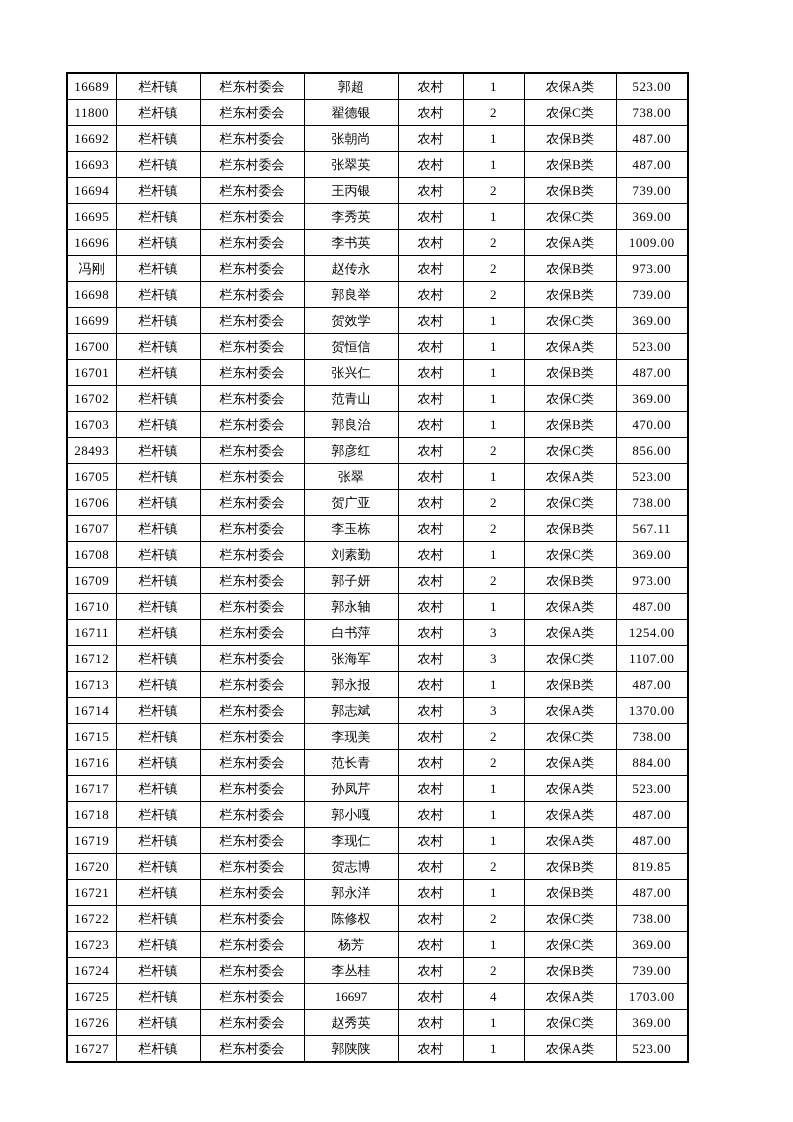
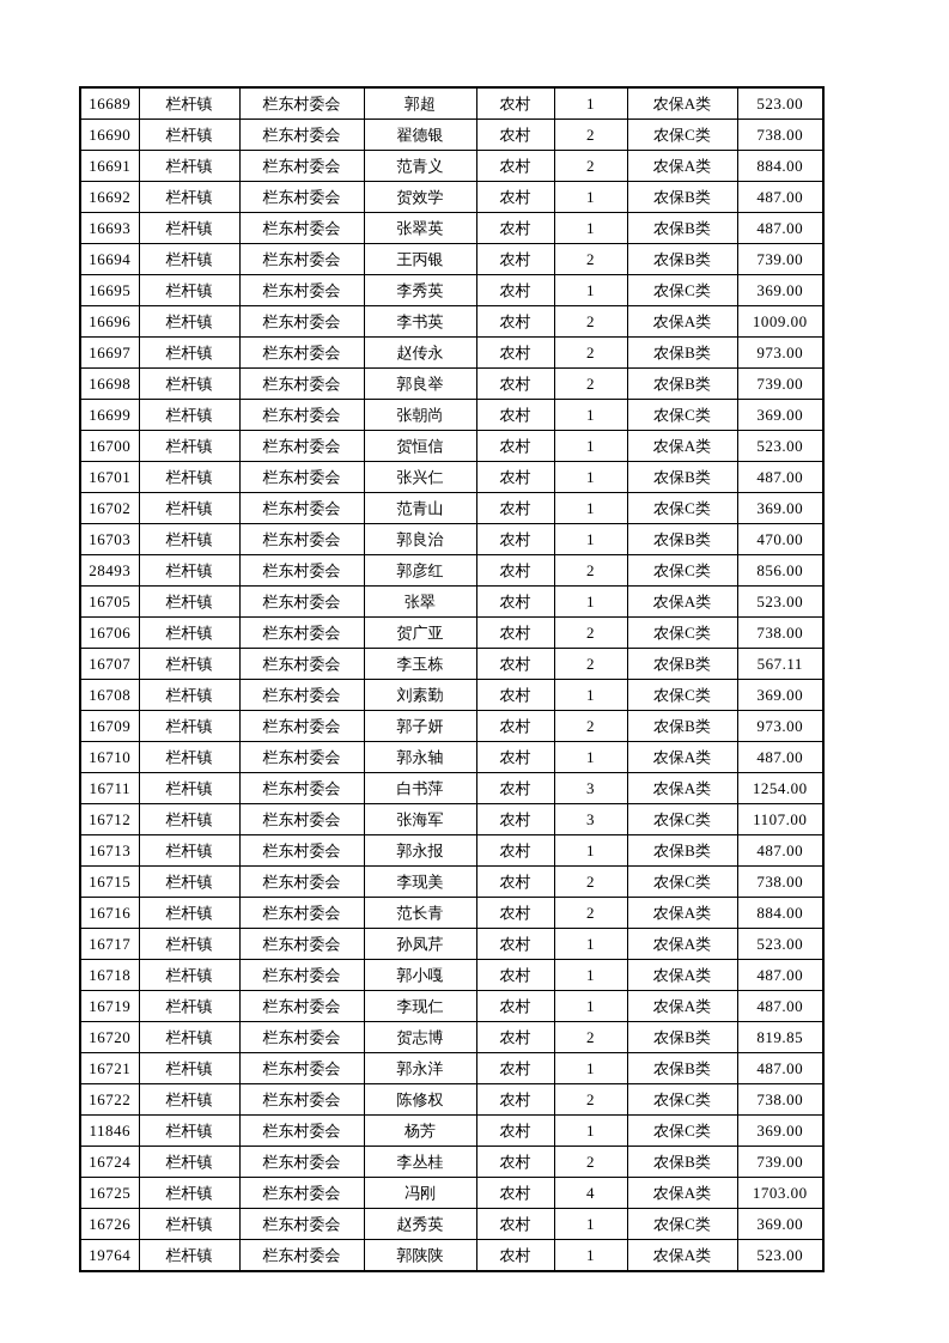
  16689	栏杆镇	栏东村委会	郭超	农村	1	农保A类	523.00
- 11800	栏杆镇	栏东村委会	翟德银	农村	2	农保C类	738.00
+ 16690	栏杆镇	栏东村委会	翟德银	农村	2	农保C类	738.00
+ 16691	栏杆镇	栏东村委会	范青义	农村	2	农保A类	884.00
- 16692	栏杆镇	栏东村委会	张朝尚	农村	1	农保B类	487.00
+ 16692	栏杆镇	栏东村委会	贺效学	农村	1	农保B类	487.00
  16693	栏杆镇	栏东村委会	张翠英	农村	1	农保B类	487.00
  16694	栏杆镇	栏东村委会	王丙银	农村	2	农保B类	739.00
  16695	栏杆镇	栏东村委会	李秀英	农村	1	农保C类	369.00
  16696	栏杆镇	栏东村委会	李书英	农村	2	农保A类	1009.00
- 冯刚	栏杆镇	栏东村委会	赵传永	农村	2	农保B类	973.00
+ 16697	栏杆镇	栏东村委会	赵传永	农村	2	农保B类	973.00
  16698	栏杆镇	栏东村委会	郭良举	农村	2	农保B类	739.00
- 16699	栏杆镇	栏东村委会	贺效学	农村	1	农保C类	369.00
+ 16699	栏杆镇	栏东村委会	张朝尚	农村	1	农保C类	369.00
  16700	栏杆镇	栏东村委会	贺恒信	农村	1	农保A类	523.00
  16701	栏杆镇	栏东村委会	张兴仁	农村	1	农保B类	487.00
  16702	栏杆镇	栏东村委会	范青山	农村	1	农保C类	369.00
  16703	栏杆镇	栏东村委会	郭良治	农村	1	农保B类	470.00
  28493	栏杆镇	栏东村委会	郭彦红	农村	2	农保C类	856.00
  16705	栏杆镇	栏东村委会	张翠	农村	1	农保A类	523.00
  16706	栏杆镇	栏东村委会	贺广亚	农村	2	农保C类	738.00
  16707	栏杆镇	栏东村委会	李玉栋	农村	2	农保B类	567.11
  16708	栏杆镇	栏东村委会	刘素勤	农村	1	农保C类	369.00
  16709	栏杆镇	栏东村委会	郭子妍	农村	2	农保B类	973.00
  16710	栏杆镇	栏东村委会	郭永轴	农村	1	农保A类	487.00
  16711	栏杆镇	栏东村委会	白书萍	农村	3	农保A类	1254.00
  16712	栏杆镇	栏东村委会	张海军	农村	3	农保C类	1107.00
  16713	栏杆镇	栏东村委会	郭永报	农村	1	农保B类	487.00
- 16714	栏杆镇	栏东村委会	郭志斌	农村	3	农保A类	1370.00
  16715	栏杆镇	栏东村委会	李现美	农村	2	农保C类	738.00
  16716	栏杆镇	栏东村委会	范长青	农村	2	农保A类	884.00
  16717	栏杆镇	栏东村委会	孙凤芹	农村	1	农保A类	523.00
  16718	栏杆镇	栏东村委会	郭小嘎	农村	1	农保A类	487.00
  16719	栏杆镇	栏东村委会	李现仁	农村	1	农保A类	487.00
  16720	栏杆镇	栏东村委会	贺志博	农村	2	农保B类	819.85
  16721	栏杆镇	栏东村委会	郭永洋	农村	1	农保B类	487.00
  16722	栏杆镇	栏东村委会	陈修权	农村	2	农保C类	738.00
- 16723	栏杆镇	栏东村委会	杨芳	农村	1	农保C类	369.00
+ 11846	栏杆镇	栏东村委会	杨芳	农村	1	农保C类	369.00
  16724	栏杆镇	栏东村委会	李丛桂	农村	2	农保B类	739.00
- 16725	栏杆镇	栏东村委会	16697	农村	4	农保A类	1703.00
+ 16725	栏杆镇	栏东村委会	冯刚	农村	4	农保A类	1703.00
  16726	栏杆镇	栏东村委会	赵秀英	农村	1	农保C类	369.00
- 16727	栏杆镇	栏东村委会	郭陕陕	农村	1	农保A类	523.00
+ 19764	栏杆镇	栏东村委会	郭陕陕	农村	1	农保A类	523.00
